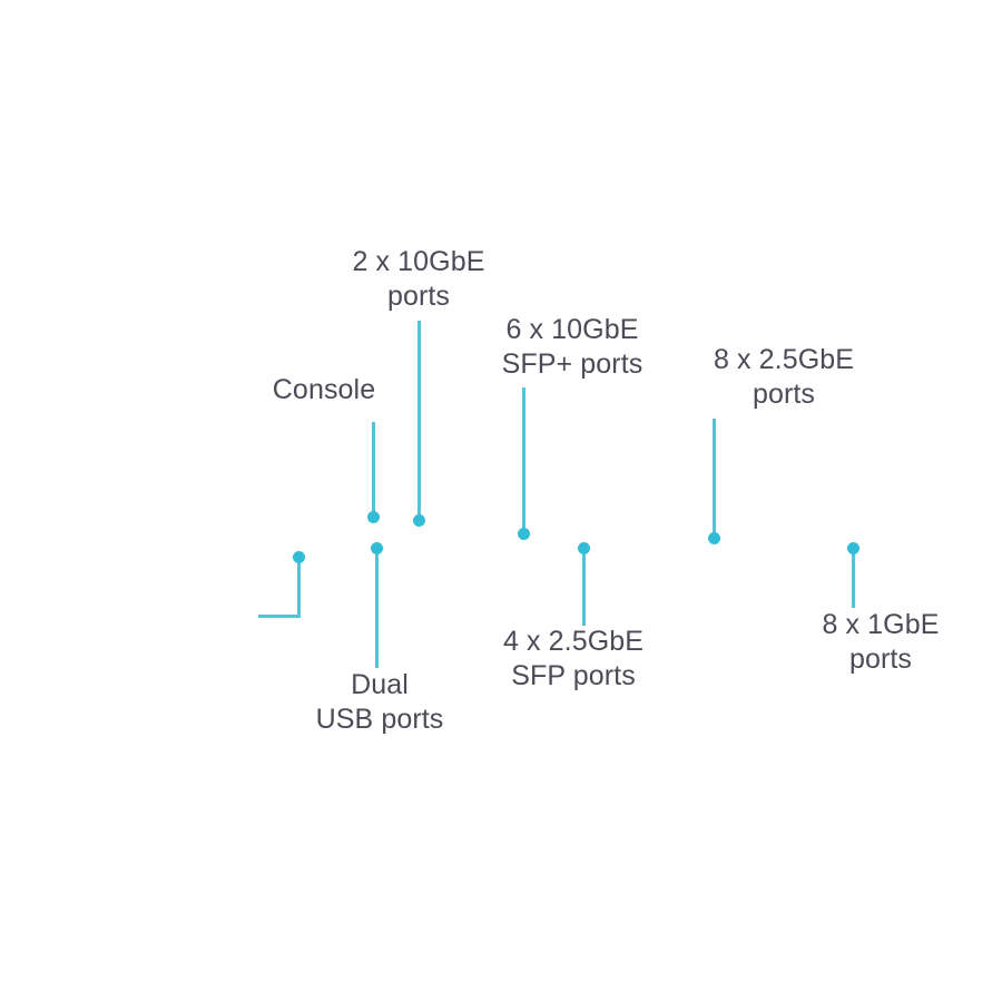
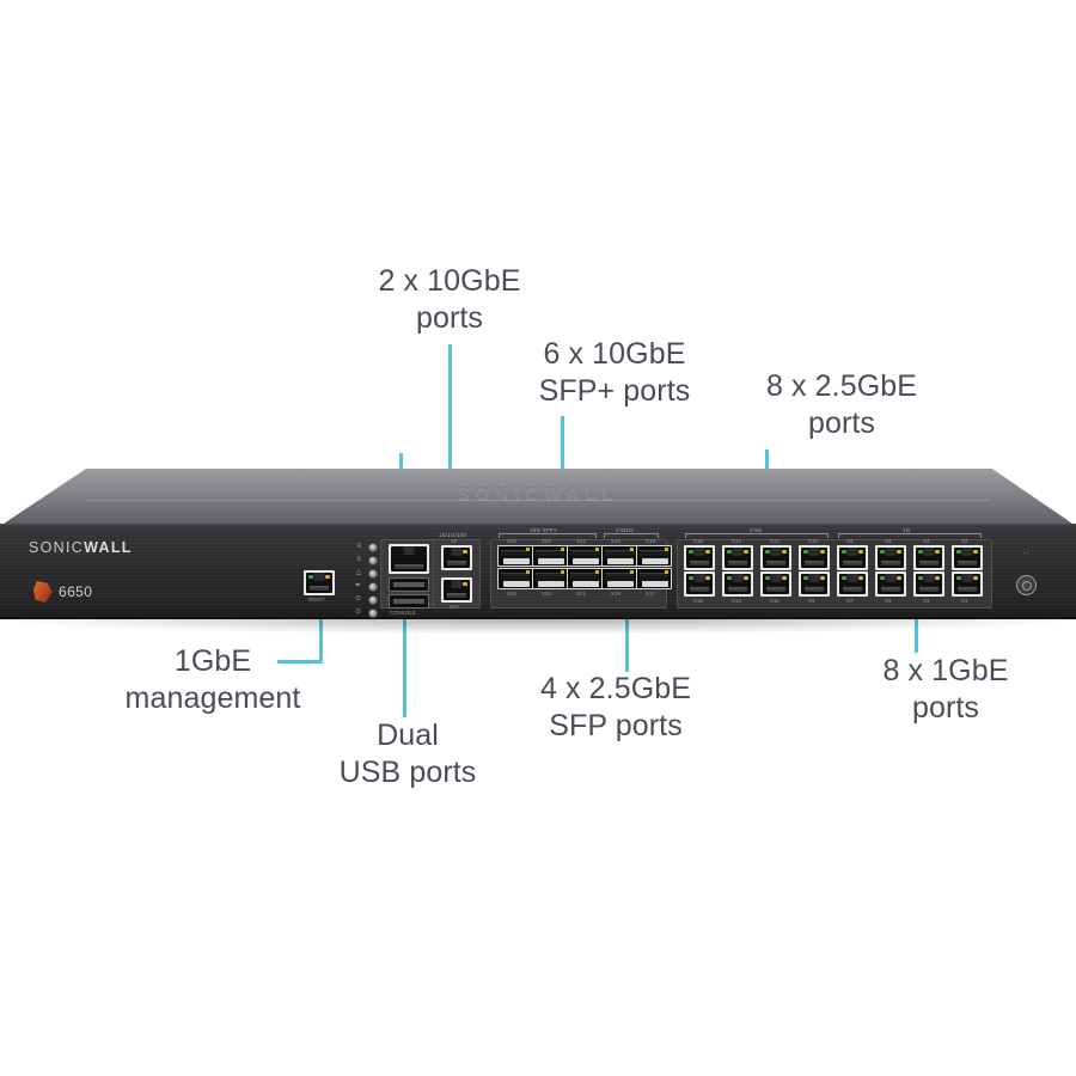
  2 x 10GbE
  ports
- Console
  6 x 10GbE
  SFP+ ports
  8 x 2.5GbE
  ports
+ 1GbE
+ management
  Dual
  USB ports
  4 x 2.5GbE
  SFP ports
  8 x 1GbE
  ports
+ SONICWALL
